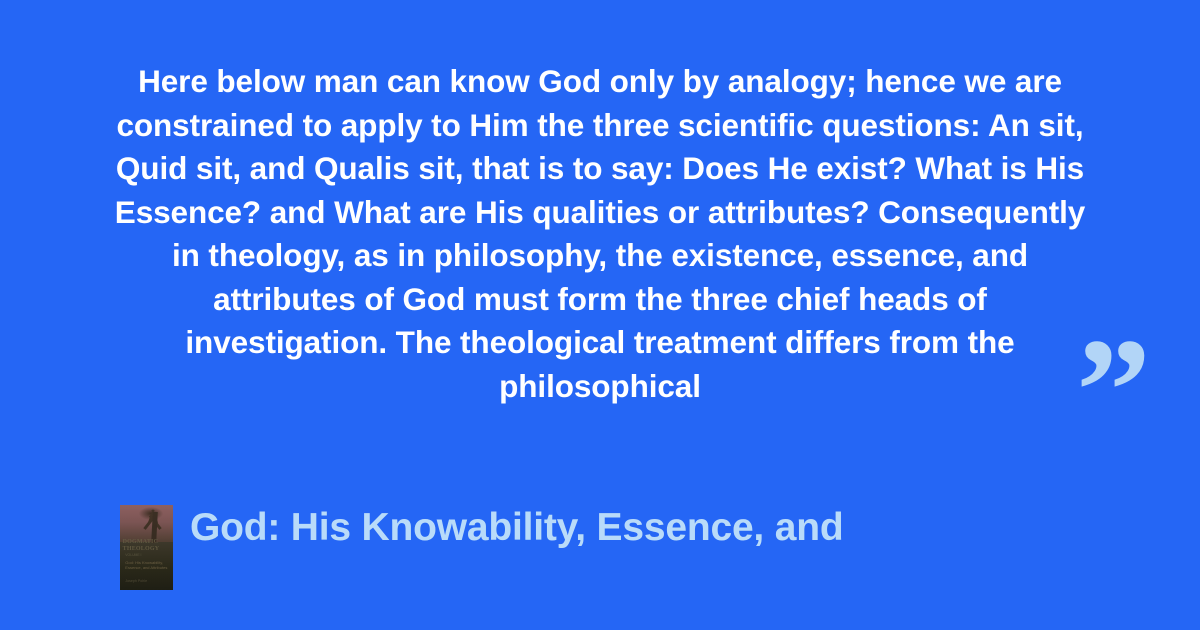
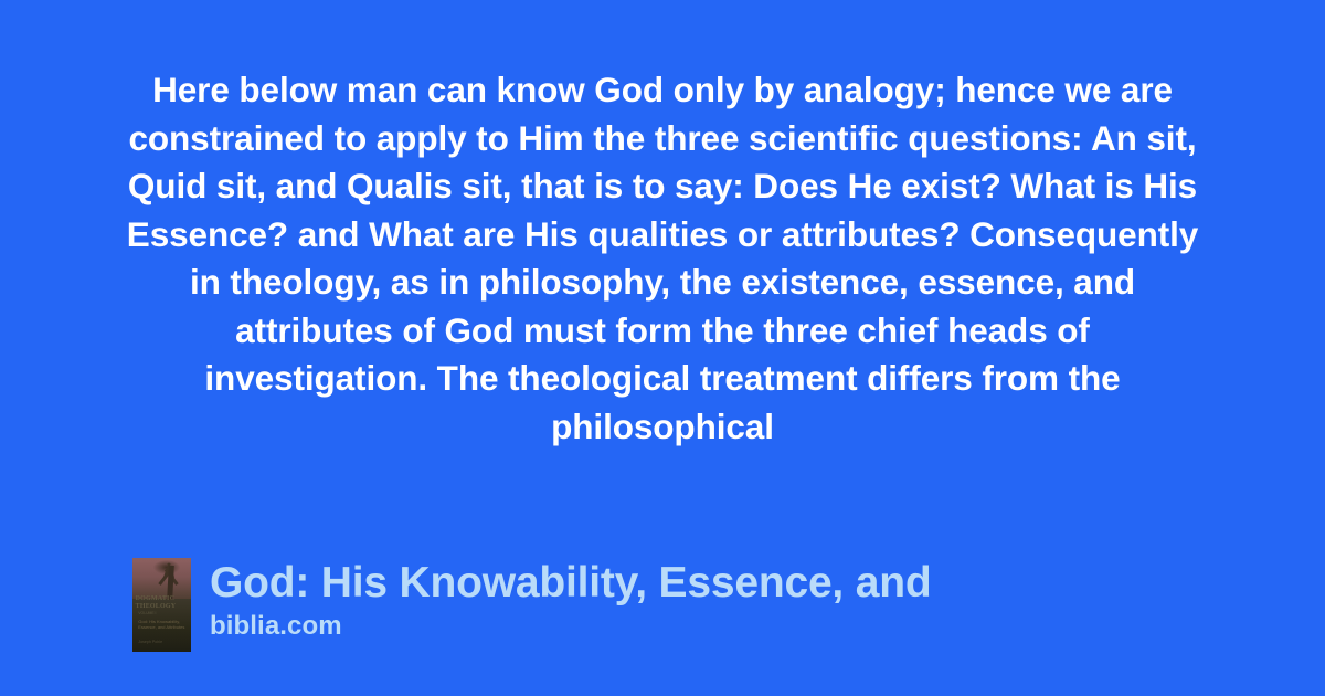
- ”
  Here below man can know God only by analogy; hence we are constrained to apply to Him the three scientific questions: An sit, Quid sit, and Qualis sit, that is to say: Does He exist? What is His Essence? and What are His qualities or attributes? Consequently in theology, as in philosophy, the existence, essence, and attributes of God must form the three chief heads of investigation. The theological treatment differs from the philosophical
  God: His Knowability, Essence, and
+ biblia.com
